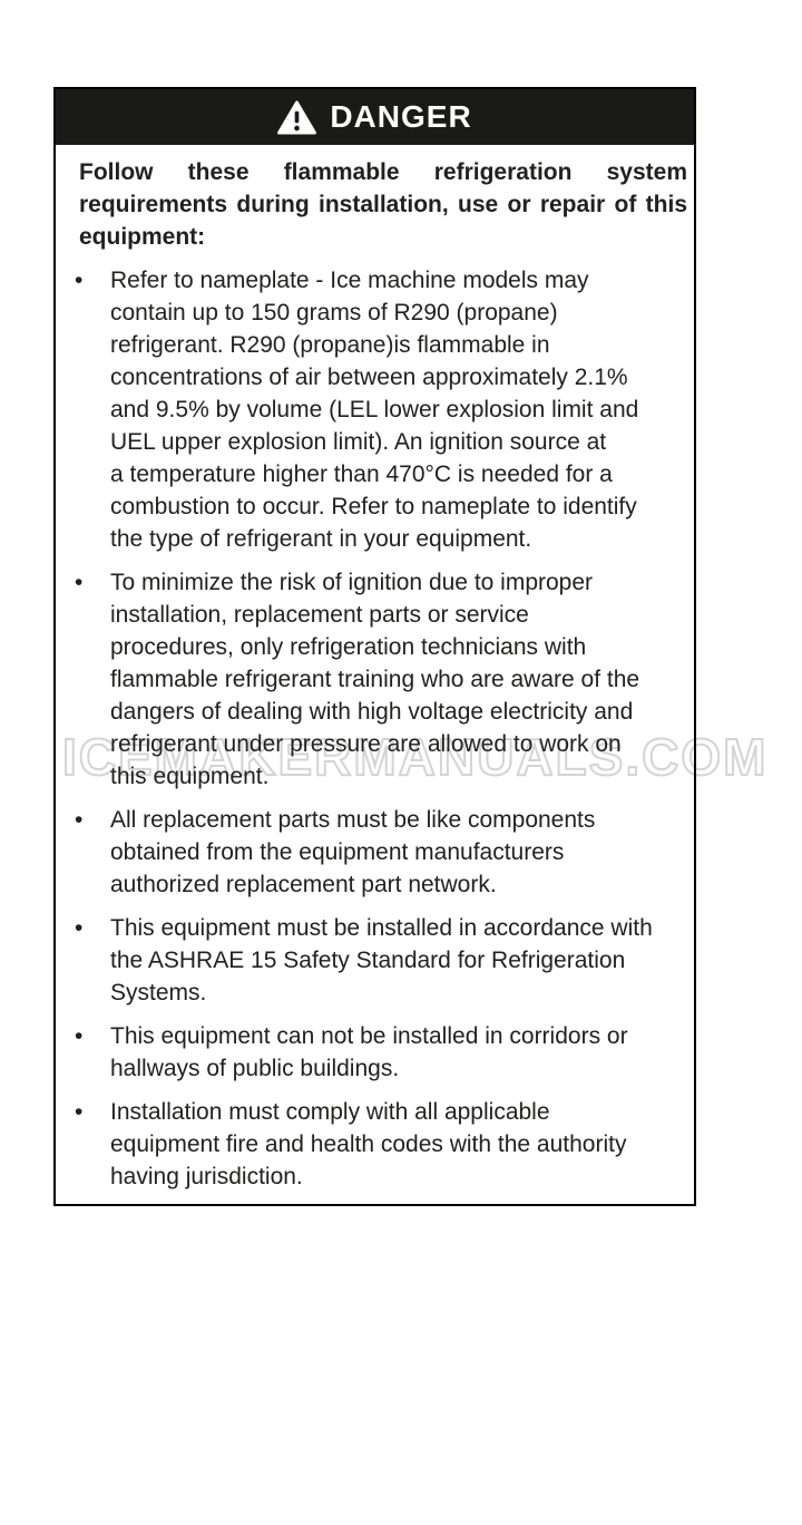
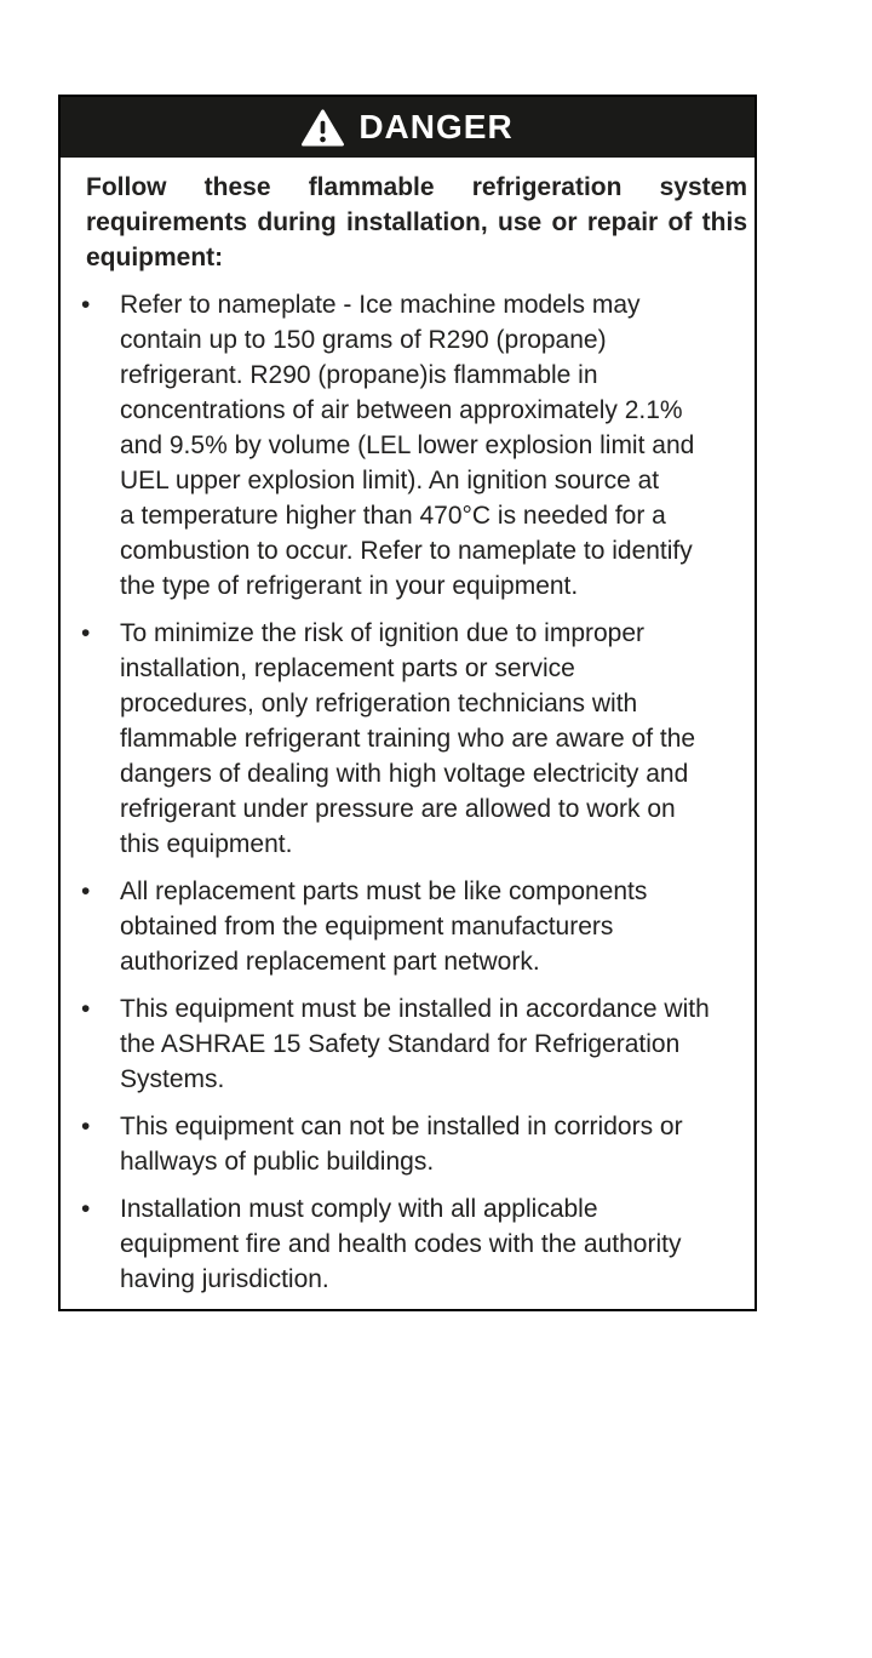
- ICEMAKERMANUALS.COM
  DANGER
  Follow these flammable refrigeration system
  requirements during installation, use or repair of this
  equipment:
  •
  Refer to nameplate - Ice machine models may
  contain up to 150 grams of R290 (propane)
  refrigerant. R290 (propane)is flammable in
  concentrations of air between approximately 2.1%
  and 9.5% by volume (LEL lower explosion limit and
  UEL upper explosion limit). An ignition source at
  a temperature higher than 470°C is needed for a
  combustion to occur. Refer to nameplate to identify
  the type of refrigerant in your equipment.
  •
  To minimize the risk of ignition due to improper
  installation, replacement parts or service
  procedures, only refrigeration technicians with
  flammable refrigerant training who are aware of the
  dangers of dealing with high voltage electricity and
  refrigerant under pressure are allowed to work on
  this equipment.
  •
  All replacement parts must be like components
  obtained from the equipment manufacturers
  authorized replacement part network.
  •
  This equipment must be installed in accordance with
  the ASHRAE 15 Safety Standard for Refrigeration
  Systems.
  •
  This equipment can not be installed in corridors or
  hallways of public buildings.
  •
  Installation must comply with all applicable
  equipment fire and health codes with the authority
  having jurisdiction.
